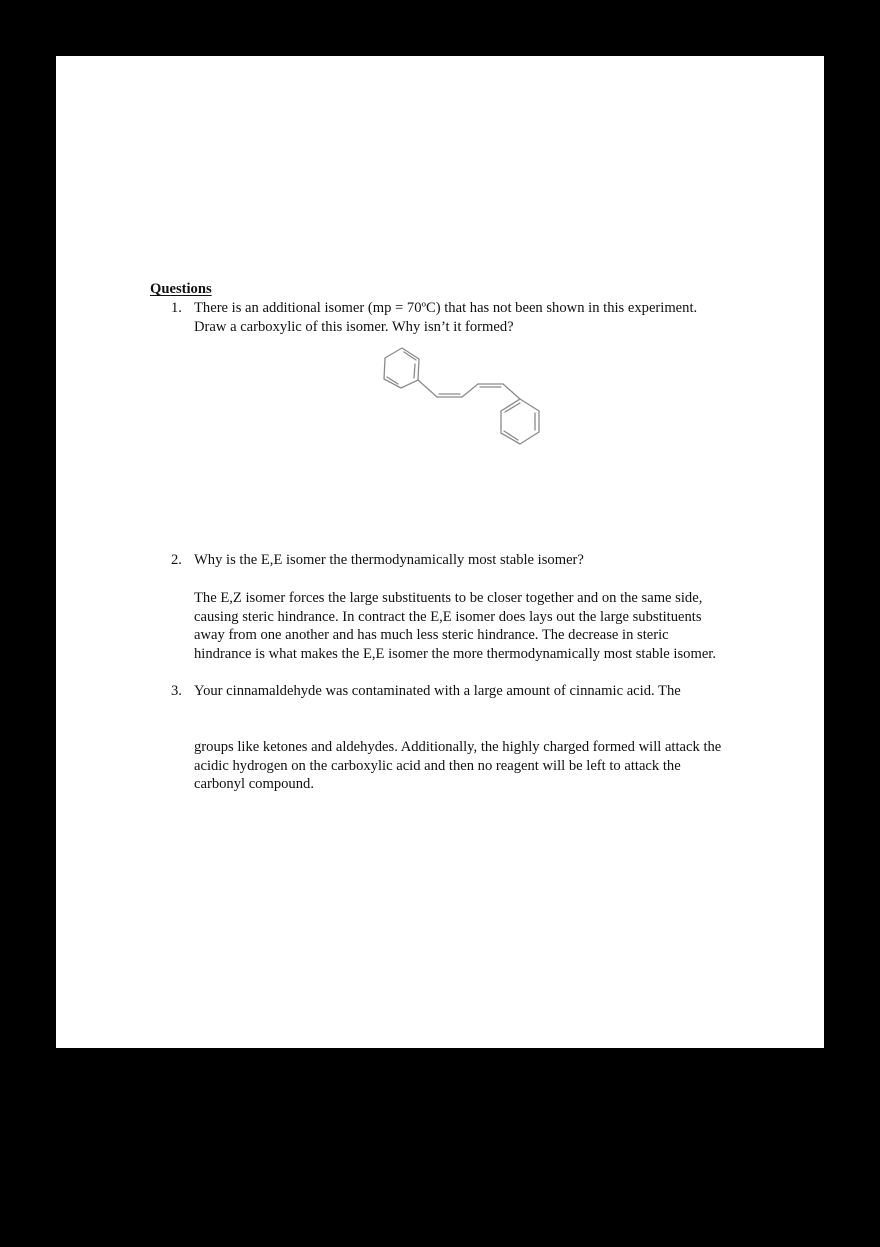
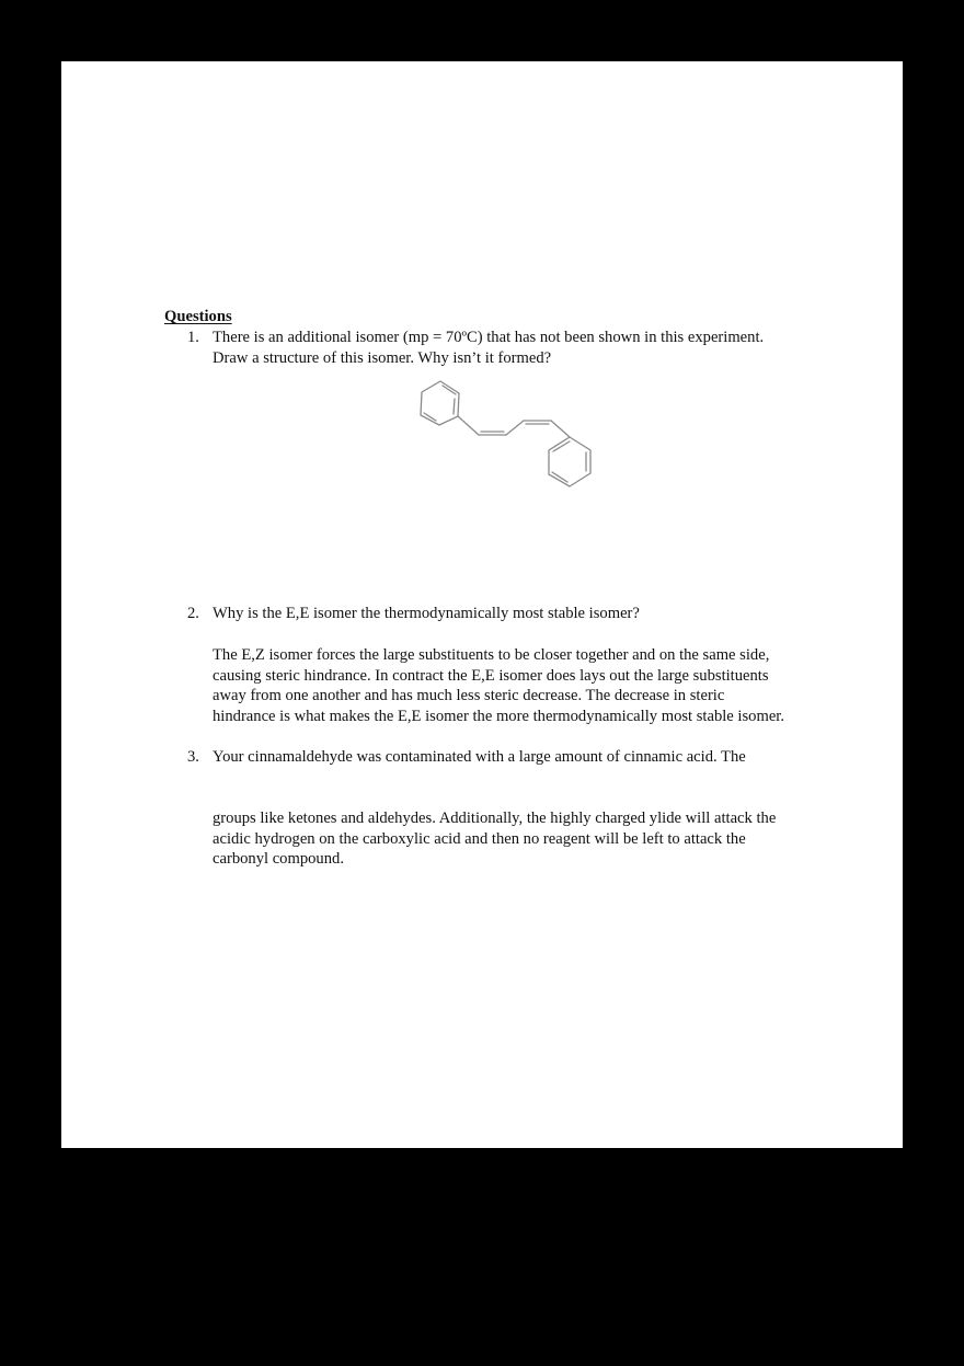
  Questions
  1.
  There is an additional isomer (mp = 70ºC) that has not been shown in this experiment.
- Draw a carboxylic of this isomer. Why isn’t it formed?
+ Draw a structure of this isomer. Why isn’t it formed?
  2.
  Why is the E,E isomer the thermodynamically most stable isomer?
  The E,Z isomer forces the large substituents to be closer together and on the same side,
  causing steric hindrance. In contract the E,E isomer does lays out the large substituents
- away from one another and has much less steric hindrance. The decrease in steric
+ away from one another and has much less steric decrease. The decrease in steric
  hindrance is what makes the E,E isomer the more thermodynamically most stable isomer.
  3.
  Your cinnamaldehyde was contaminated with a large amount of cinnamic acid. The
- groups like ketones and aldehydes. Additionally, the highly charged formed will attack the
+ groups like ketones and aldehydes. Additionally, the highly charged ylide will attack the
  acidic hydrogen on the carboxylic acid and then no reagent will be left to attack the
  carbonyl compound.
